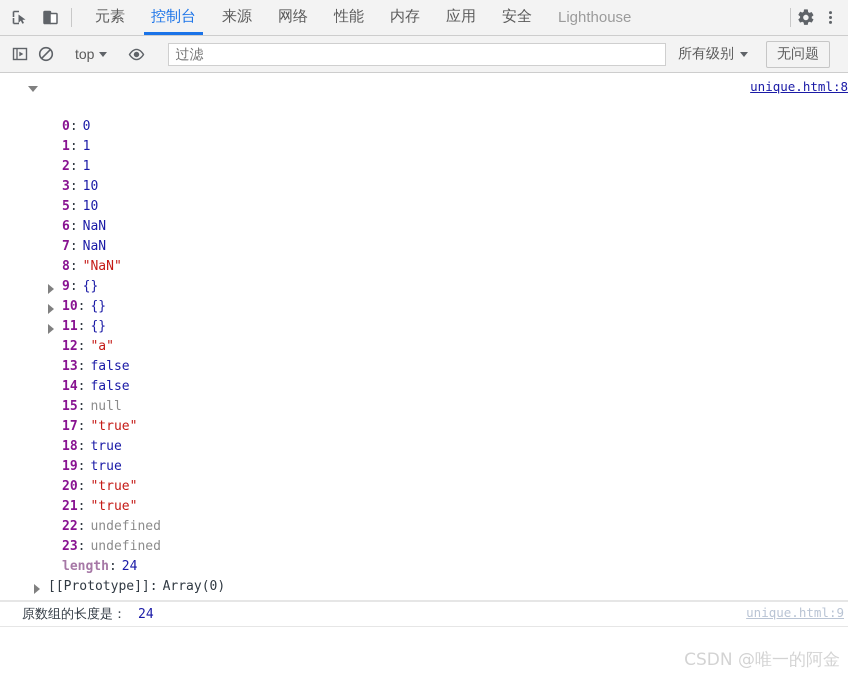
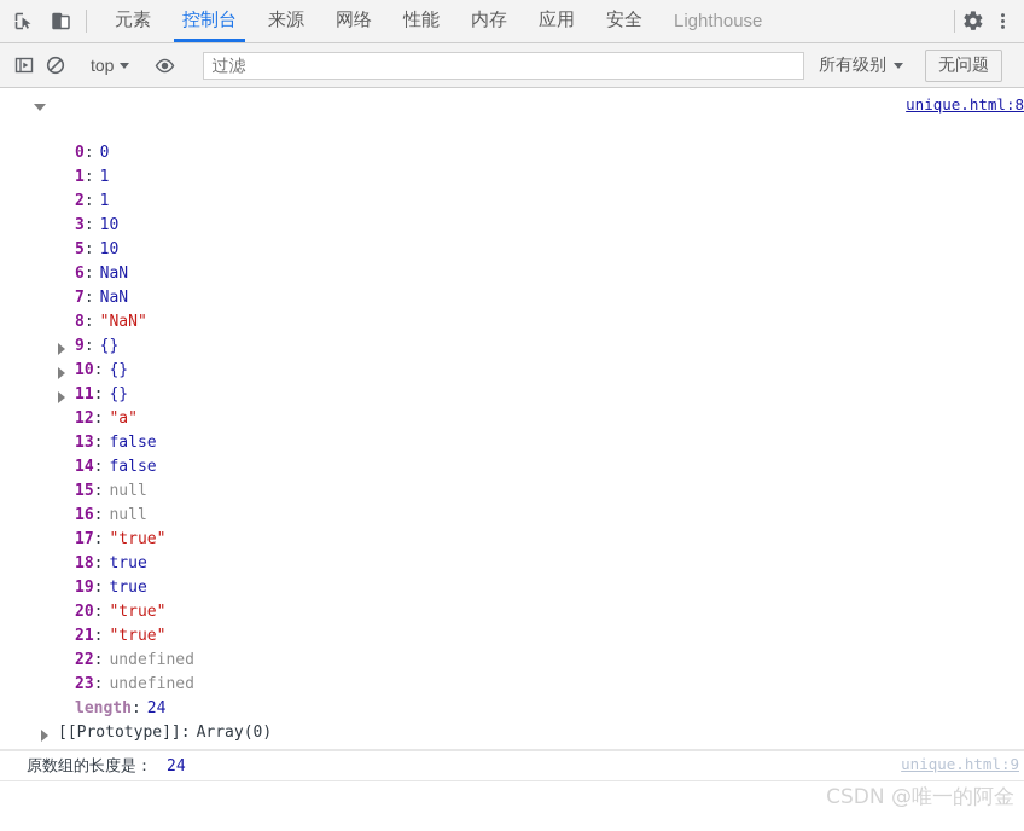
  元素
  控制台
  来源
  网络
  性能
  内存
  应用
  安全
  Lighthouse
  top
  过滤
  所有级别
  无问题
  unique.html:8
  0: 0
  1: 1
  2: 1
  3: 10
  5: 10
  6: NaN
  7: NaN
  8: "NaN"
  9: {}
  10: {}
  11: {}
  12: "a"
  13: false
  14: false
  15: null
+ 16: null
  17: "true"
  18: true
  19: true
  20: "true"
  21: "true"
  22: undefined
  23: undefined
  length: 24
  [[Prototype]]: Array(0)
  原数组的长度是：
  24
  unique.html:9
  CSDN @唯一的阿金
